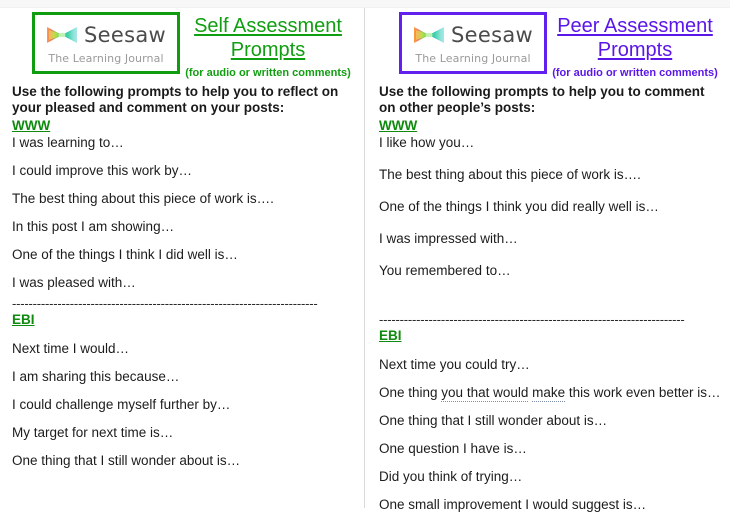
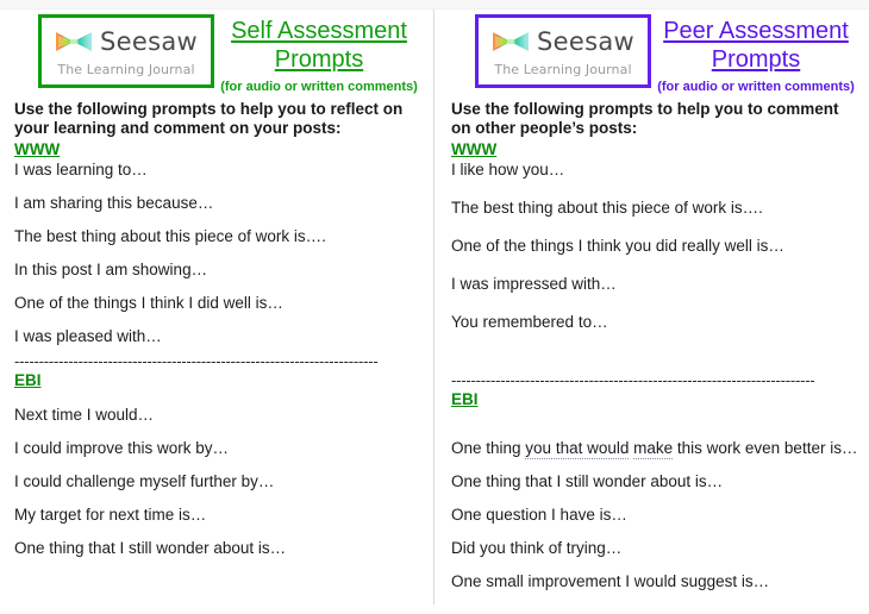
  Seesaw
  The Learning Journal
  Self Assessment
  Prompts
  (for audio or written comments)
- Use the following prompts to help you to reflect on your pleased and comment on your posts:
+ Use the following prompts to help you to reflect on your learning and comment on your posts:
  WWW
  I was learning to…
- I could improve this work by…
+ I am sharing this because…
  The best thing about this piece of work is….
  In this post I am showing…
  One of the things I think I did well is…
  I was pleased with…
  --------------------------------------------------------------------------
  EBI
  Next time I would…
- I am sharing this because…
+ I could improve this work by…
  I could challenge myself further by…
  My target for next time is…
  One thing that I still wonder about is…
  Seesaw
  The Learning Journal
  Peer Assessment
  Prompts
  (for audio or written comments)
  Use the following prompts to help you to comment on other people’s posts:
  WWW
  I like how you…
  The best thing about this piece of work is….
  One of the things I think you did really well is…
  I was impressed with…
  You remembered to…
  --------------------------------------------------------------------------
  EBI
- Next time you could try…
  One thing you that would make this work even better is…
  One thing that I still wonder about is…
  One question I have is…
  Did you think of trying…
  One small improvement I would suggest is…
